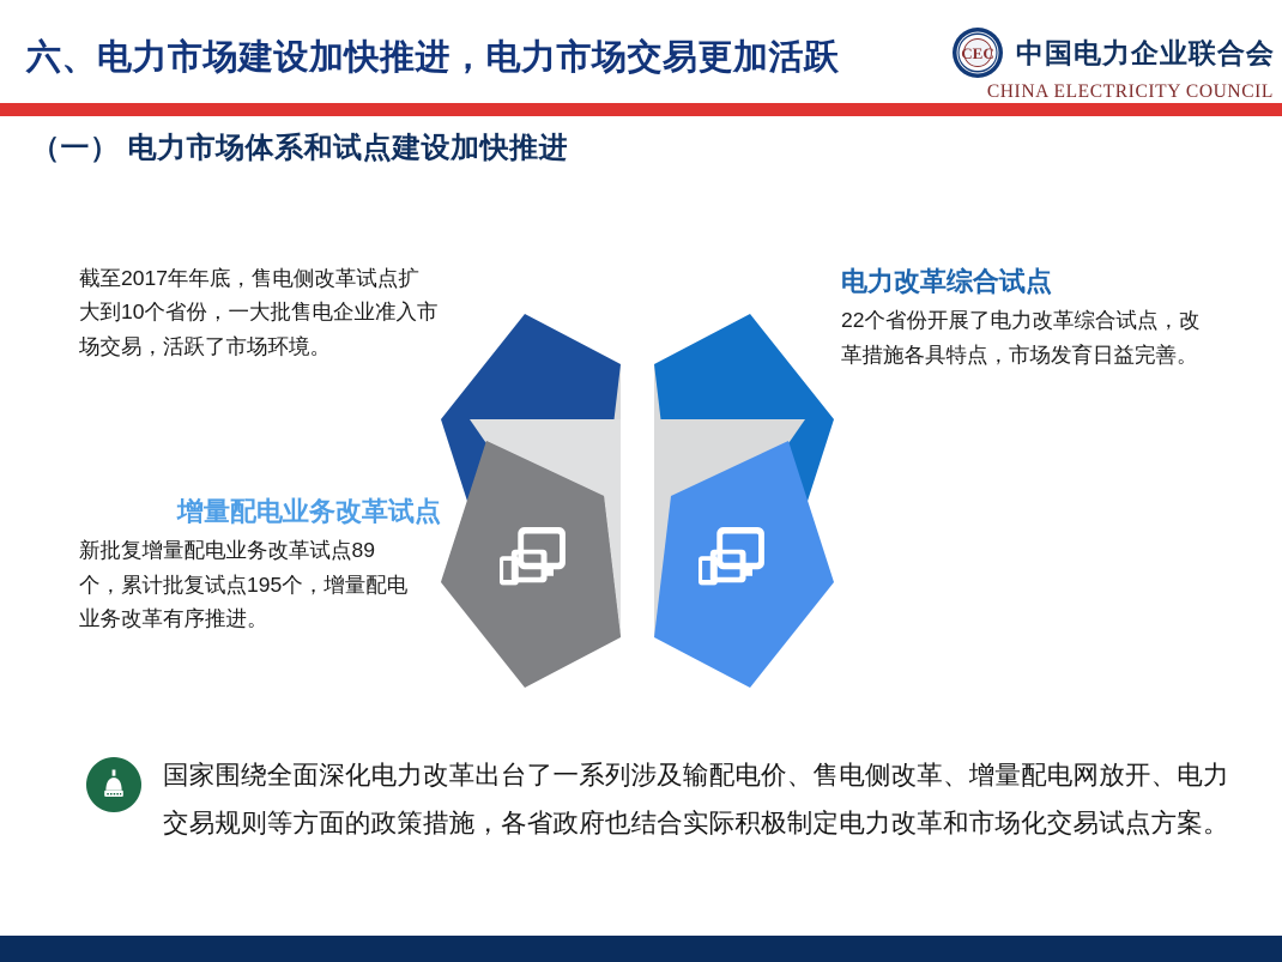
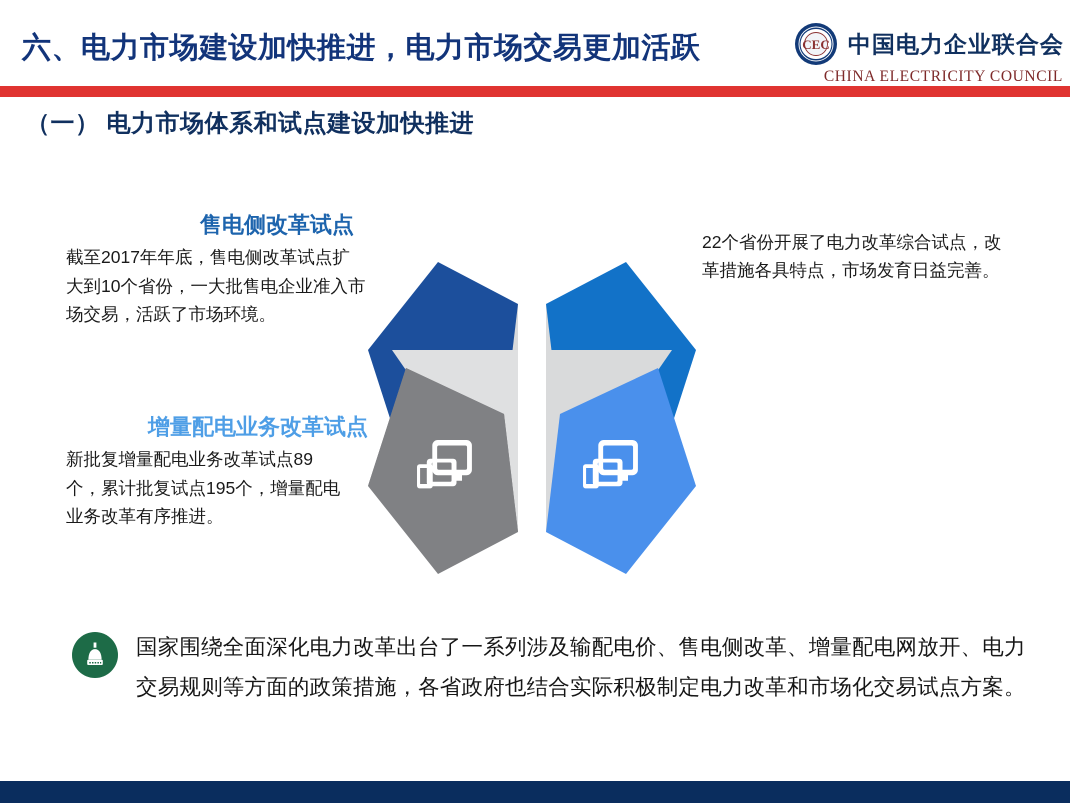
  六、电力市场建设加快推进，电力市场交易更加活跃
  CEC
  中国电力企业联合会
  CHINA ELECTRICITY COUNCIL
  （一） 电力市场体系和试点建设加快推进
+ 售电侧改革试点
  截至2017年年底，售电侧改革试点扩大到10个省份，一大批售电企业准入市场交易，活跃了市场环境。
- 电力改革综合试点
  22个省份开展了电力改革综合试点，改革措施各具特点，市场发育日益完善。
  增量配电业务改革试点
  新批复增量配电业务改革试点89个，累计批复试点195个，增量配电业务改革有序推进。
  国家围绕全面深化电力改革出台了一系列涉及输配电价、售电侧改革、增量配电网放开、电力交易规则等方面的政策措施，各省政府也结合实际积极制定电力改革和市场化交易试点方案。
